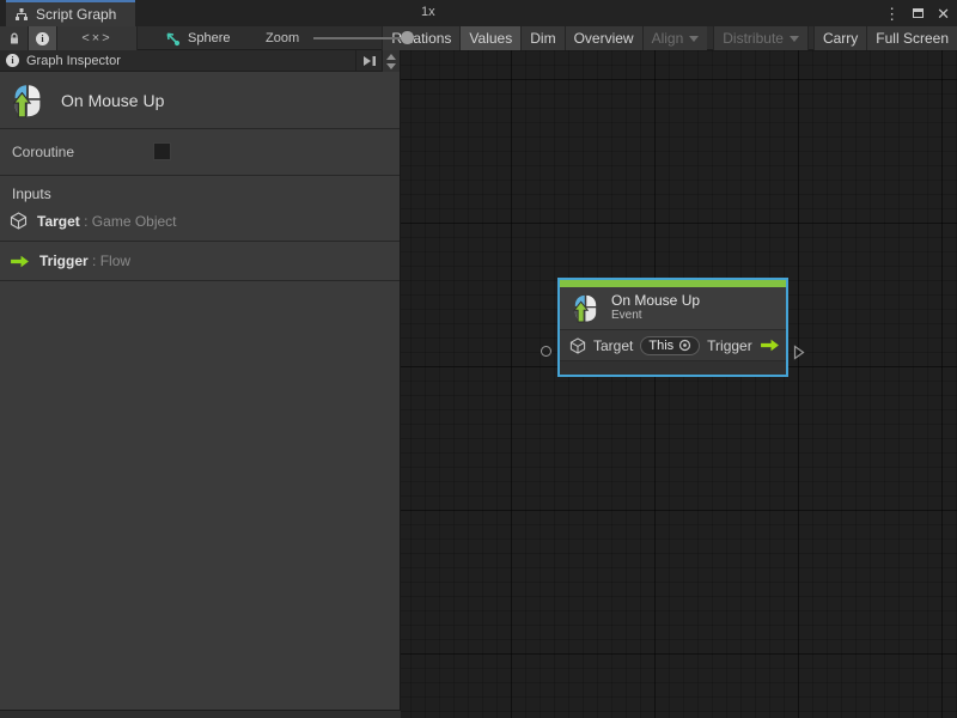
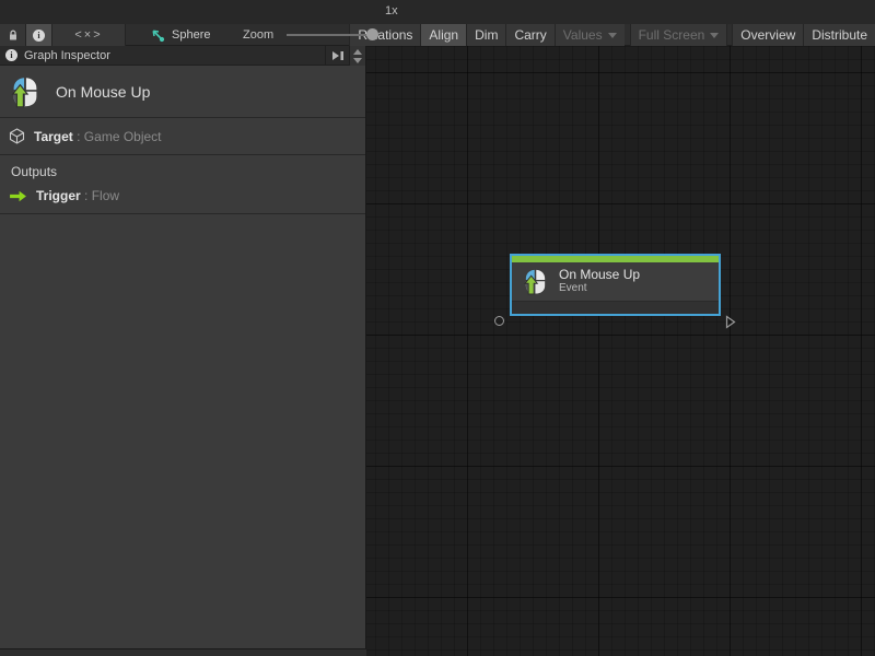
- Script Graph
- ⋮
- ✕
  i
  <×>
  Sphere
  Zoom
- Values
+ Align
  Dim
- Overview
+ Carry
- Align
+ Values
- Distribute
+ Full Screen
- Carry
+ Overview
- Full Screen
+ Distribute
  1x
  i
  Graph Inspector
  On Mouse Up
- Coroutine
- Inputs
  Target : Game Object
+ Outputs
  Trigger : Flow
  On Mouse Up
  Event
- Target
- This
- Trigger
